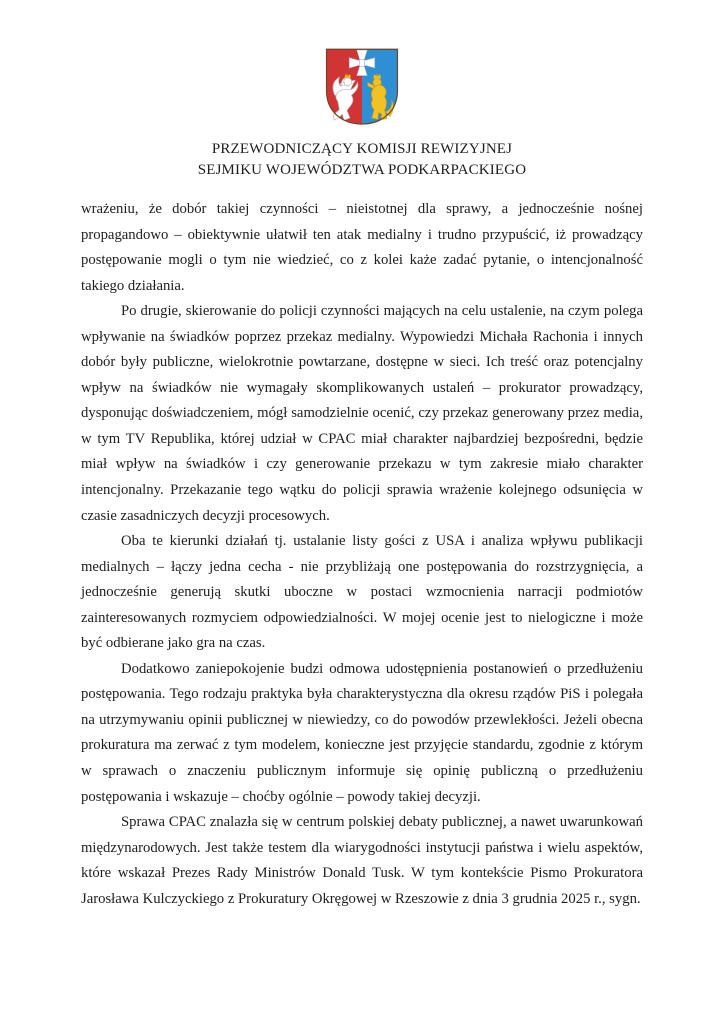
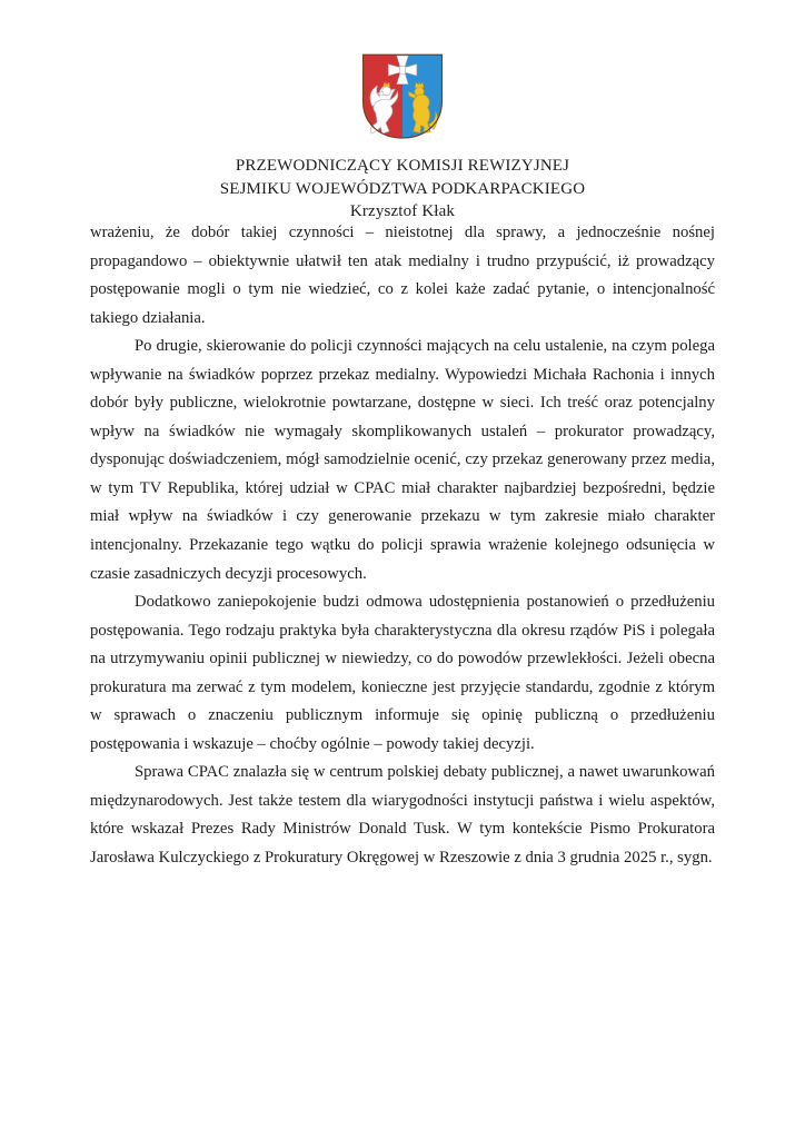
  PRZEWODNICZĄCY KOMISJI REWIZYJNEJ
  SEJMIKU WOJEWÓDZTWA PODKARPACKIEGO
+ Krzysztof Kłak
  wrażeniu, że dobór takiej czynności – nieistotnej dla sprawy, a jednocześnie nośnej propagandowo – obiektywnie ułatwił ten atak medialny i trudno przypuścić, iż prowadzący postępowanie mogli o tym nie wiedzieć, co z kolei każe zadać pytanie, o intencjonalność takiego działania.
  Po drugie, skierowanie do policji czynności mających na celu ustalenie, na czym polega wpływanie na świadków poprzez przekaz medialny. Wypowiedzi Michała Rachonia i innych dobór były publiczne, wielokrotnie powtarzane, dostępne w sieci. Ich treść oraz potencjalny wpływ na świadków nie wymagały skomplikowanych ustaleń – prokurator prowadzący, dysponując doświadczeniem, mógł samodzielnie ocenić, czy przekaz generowany przez media, w tym TV Republika, której udział w CPAC miał charakter najbardziej bezpośredni, będzie miał wpływ na świadków i czy generowanie przekazu w tym zakresie miało charakter intencjonalny. Przekazanie tego wątku do policji sprawia wrażenie kolejnego odsunięcia w czasie zasadniczych decyzji procesowych.
- Oba te kierunki działań tj. ustalanie listy gości z USA i analiza wpływu publikacji medialnych – łączy jedna cecha - nie przybliżają one postępowania do rozstrzygnięcia, a jednocześnie generują skutki uboczne w postaci wzmocnienia narracji podmiotów zainteresowanych rozmyciem odpowiedzialności. W mojej ocenie jest to nielogiczne i może być odbierane jako gra na czas.
  Dodatkowo zaniepokojenie budzi odmowa udostępnienia postanowień o przedłużeniu postępowania. Tego rodzaju praktyka była charakterystyczna dla okresu rządów PiS i polegała na utrzymywaniu opinii publicznej w niewiedzy, co do powodów przewlekłości. Jeżeli obecna prokuratura ma zerwać z tym modelem, konieczne jest przyjęcie standardu, zgodnie z którym w sprawach o znaczeniu publicznym informuje się opinię publiczną o przedłużeniu postępowania i wskazuje – choćby ogólnie – powody takiej decyzji.
  Sprawa CPAC znalazła się w centrum polskiej debaty publicznej, a nawet uwarunkowań międzynarodowych. Jest także testem dla wiarygodności instytucji państwa i wielu aspektów, które wskazał Prezes Rady Ministrów Donald Tusk. W tym kontekście Pismo Prokuratora Jarosława Kulczyckiego z Prokuratury Okręgowej w Rzeszowie z dnia 3 grudnia 2025 r., sygn.
